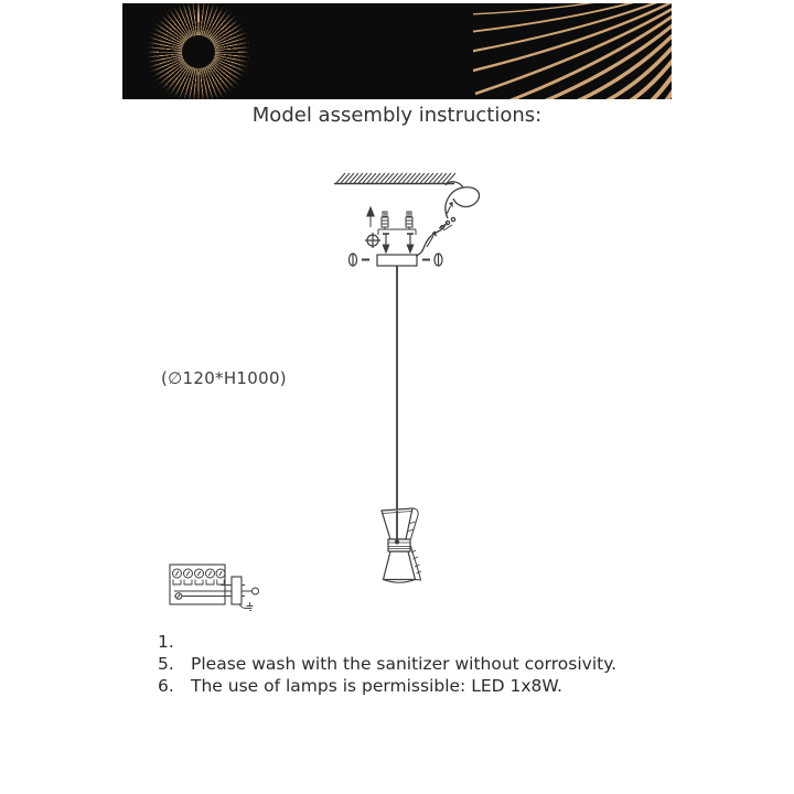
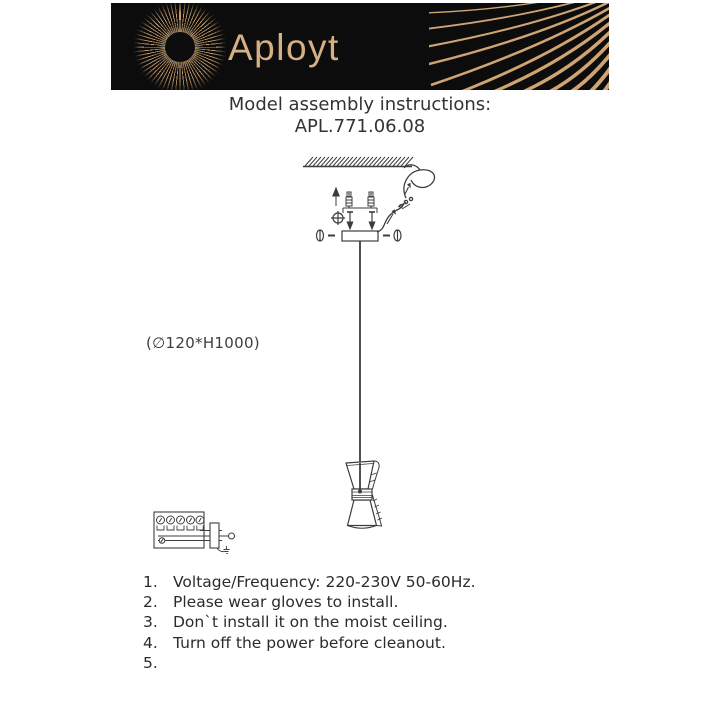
+ Aployt
  Model assembly instructions:
+ APL.771.06.08
  (∅120*H1000)
  1.
+ Voltage/Frequency: 220-230V 50-60Hz.
+ 2.
+ Please wear gloves to install.
+ 3.
+ Don`t install it on the moist ceiling.
+ 4.
+ Turn off the power before cleanout.
  5.
- Please wash with the sanitizer without corrosivity.
- 6.
- The use of lamps is permissible: LED 1x8W.
